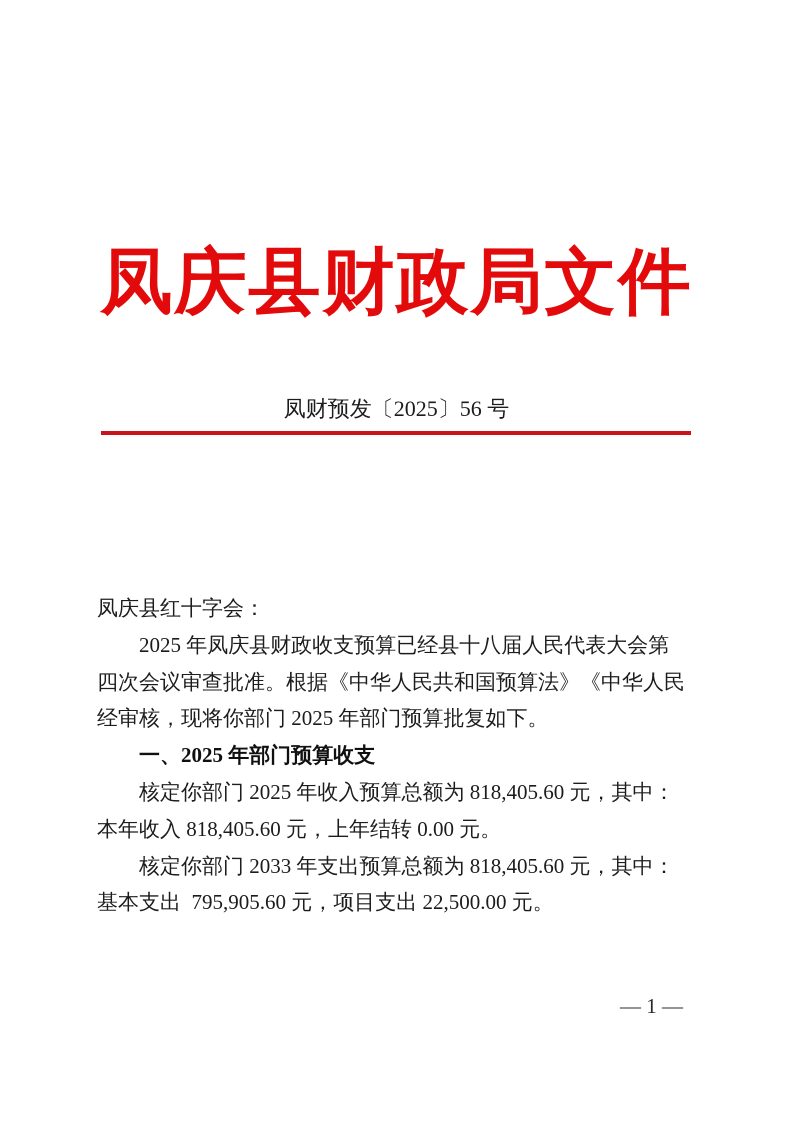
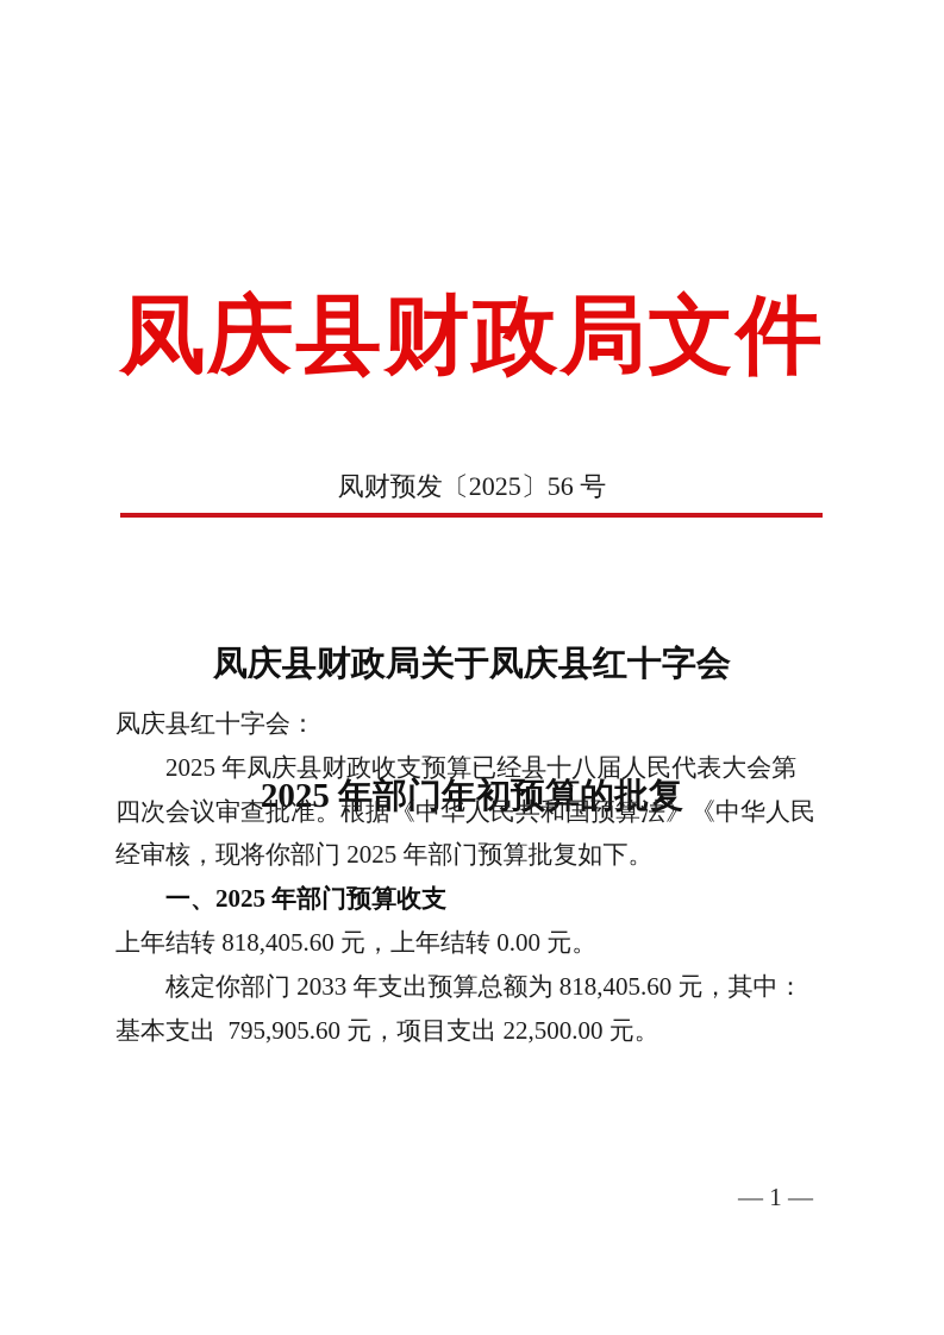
  凤庆县财政局文件
  凤财预发〔2025〕56 号
+ 凤庆县财政局关于凤庆县红十字会
+ 2025 年部门年初预算的批复
  凤庆县红十字会：
  2025 年凤庆县财政收支预算已经县十八届人民代表大会第
  四次会议审查批准。根据《中华人民共和国预算法》《中华人民
  经审核，现将你部门 2025 年部门预算批复如下。
  一、2025 年部门预算收支
- 核定你部门 2025 年收入预算总额为 818,405.60 元，其中：
- 本年收入 818,405.60 元，上年结转 0.00 元。
+ 上年结转 818,405.60 元，上年结转 0.00 元。
  核定你部门 2033 年支出预算总额为 818,405.60 元，其中：
  基本支出 795,905.60 元，项目支出 22,500.00 元。
  — 1 —
